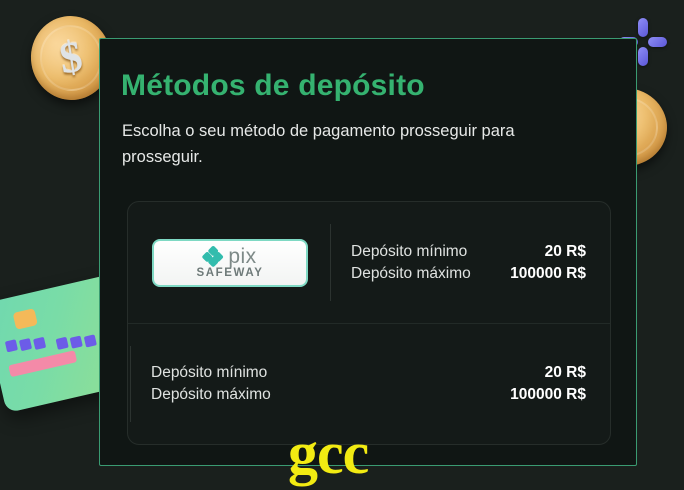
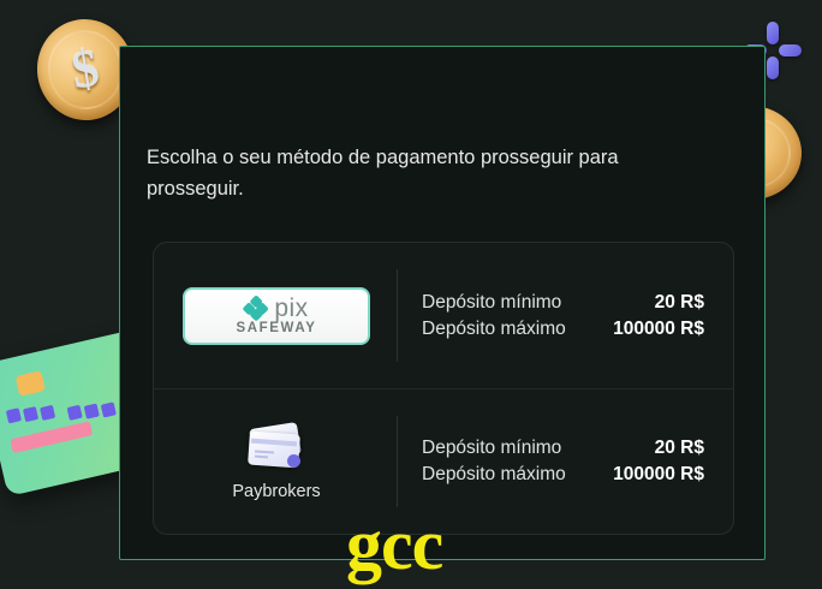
- Métodos de depósito
  Escolha o seu método de pagamento prosseguir para prosseguir.
  pix
  SAFEWAY
  Depósito mínimo
  20 R$
  Depósito máximo
  100000 R$
+ Paybrokers
  Depósito mínimo
  20 R$
  Depósito máximo
  100000 R$
  gcc
